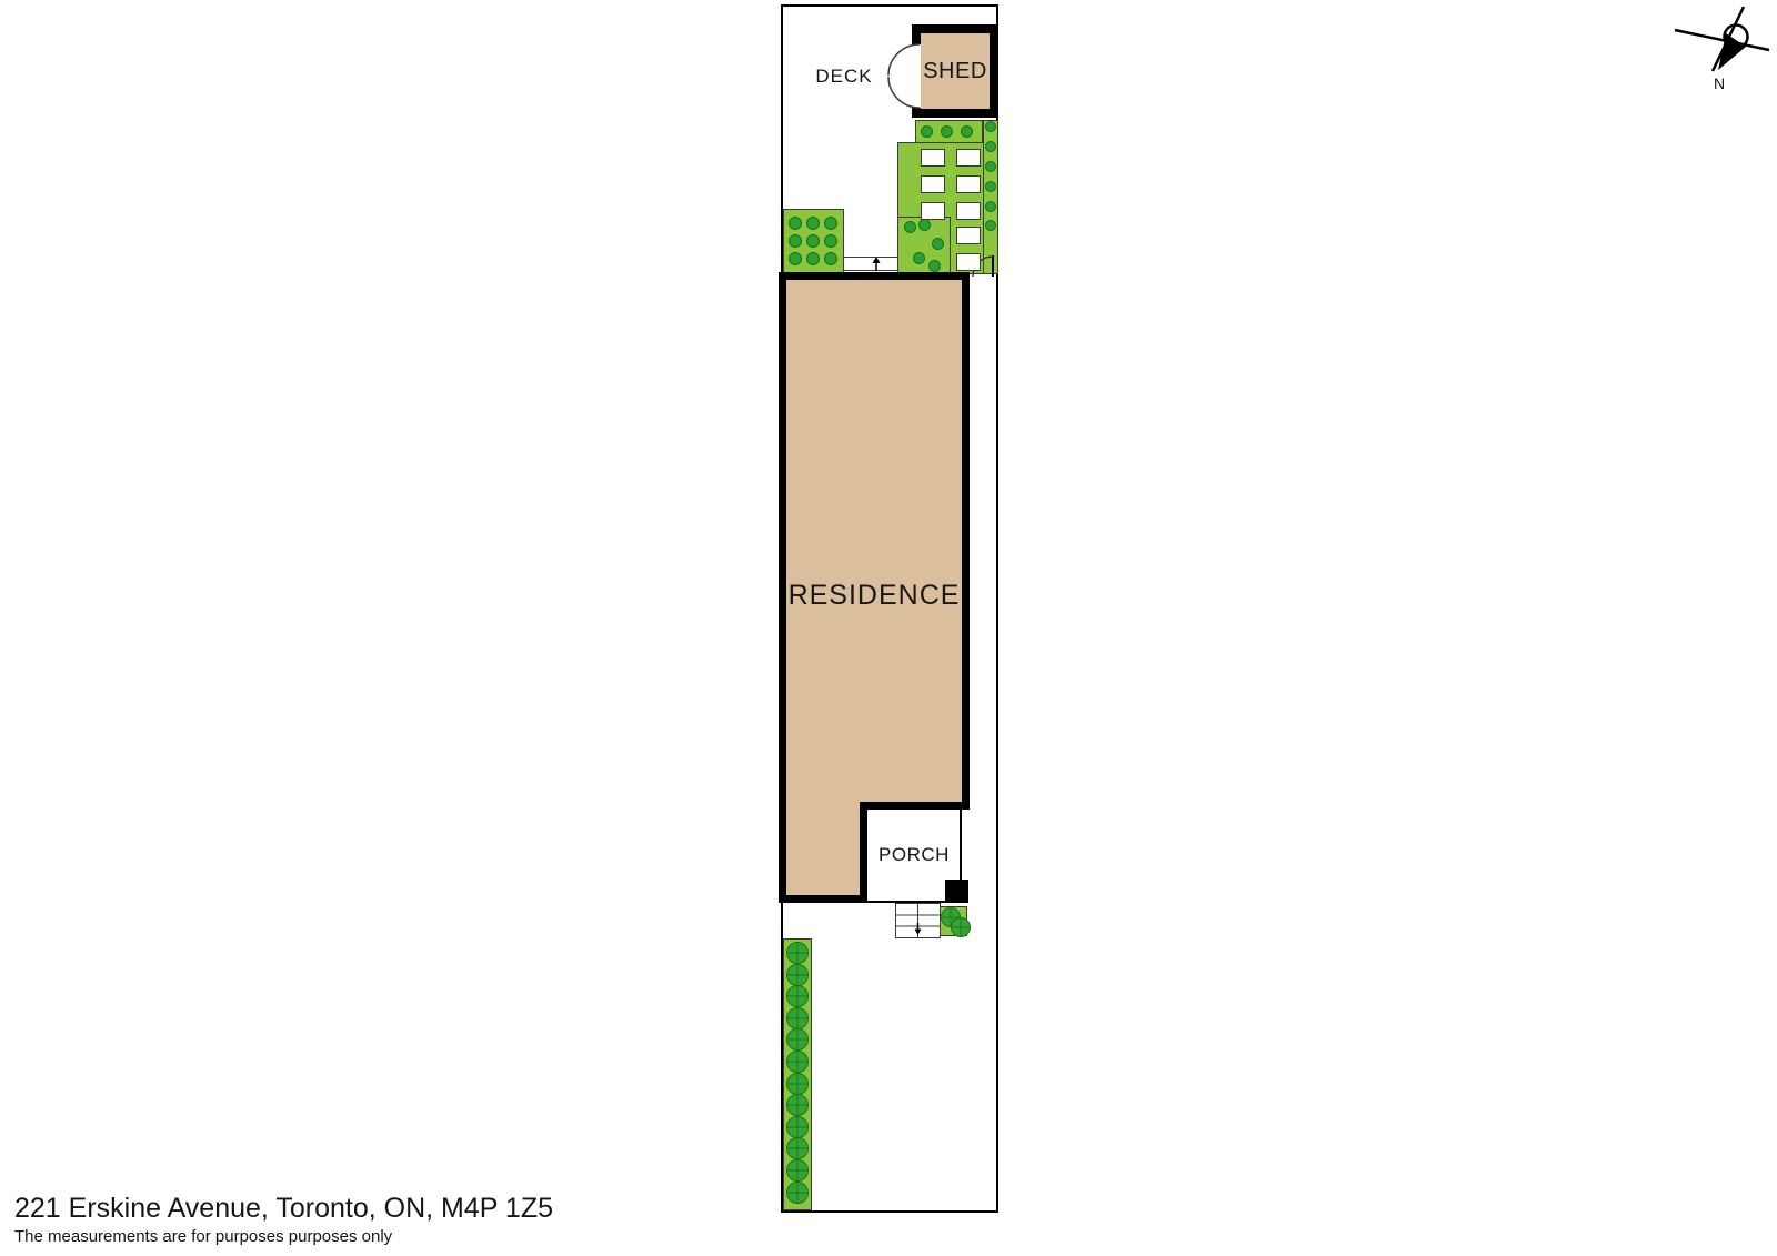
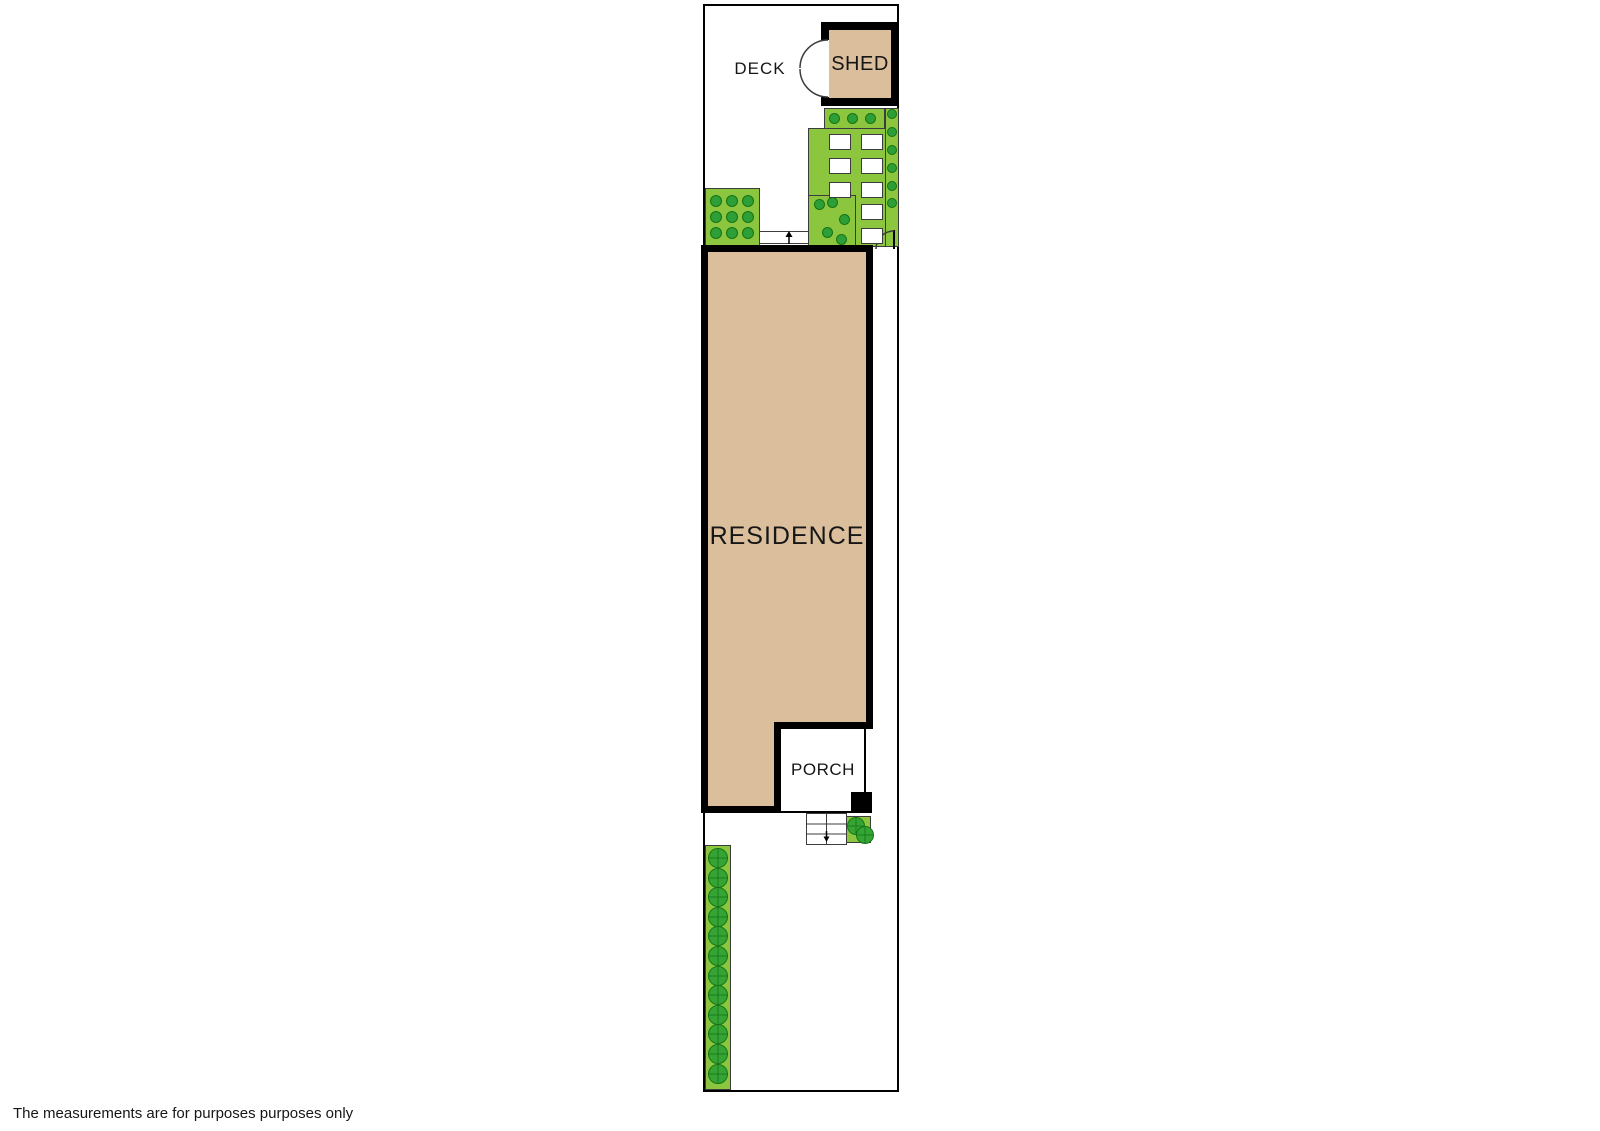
  DECK
  SHED
  RESIDENCE
  PORCH
- N
- 221 Erskine Avenue, Toronto, ON, M4P 1Z5
  The measurements are for purposes purposes only
